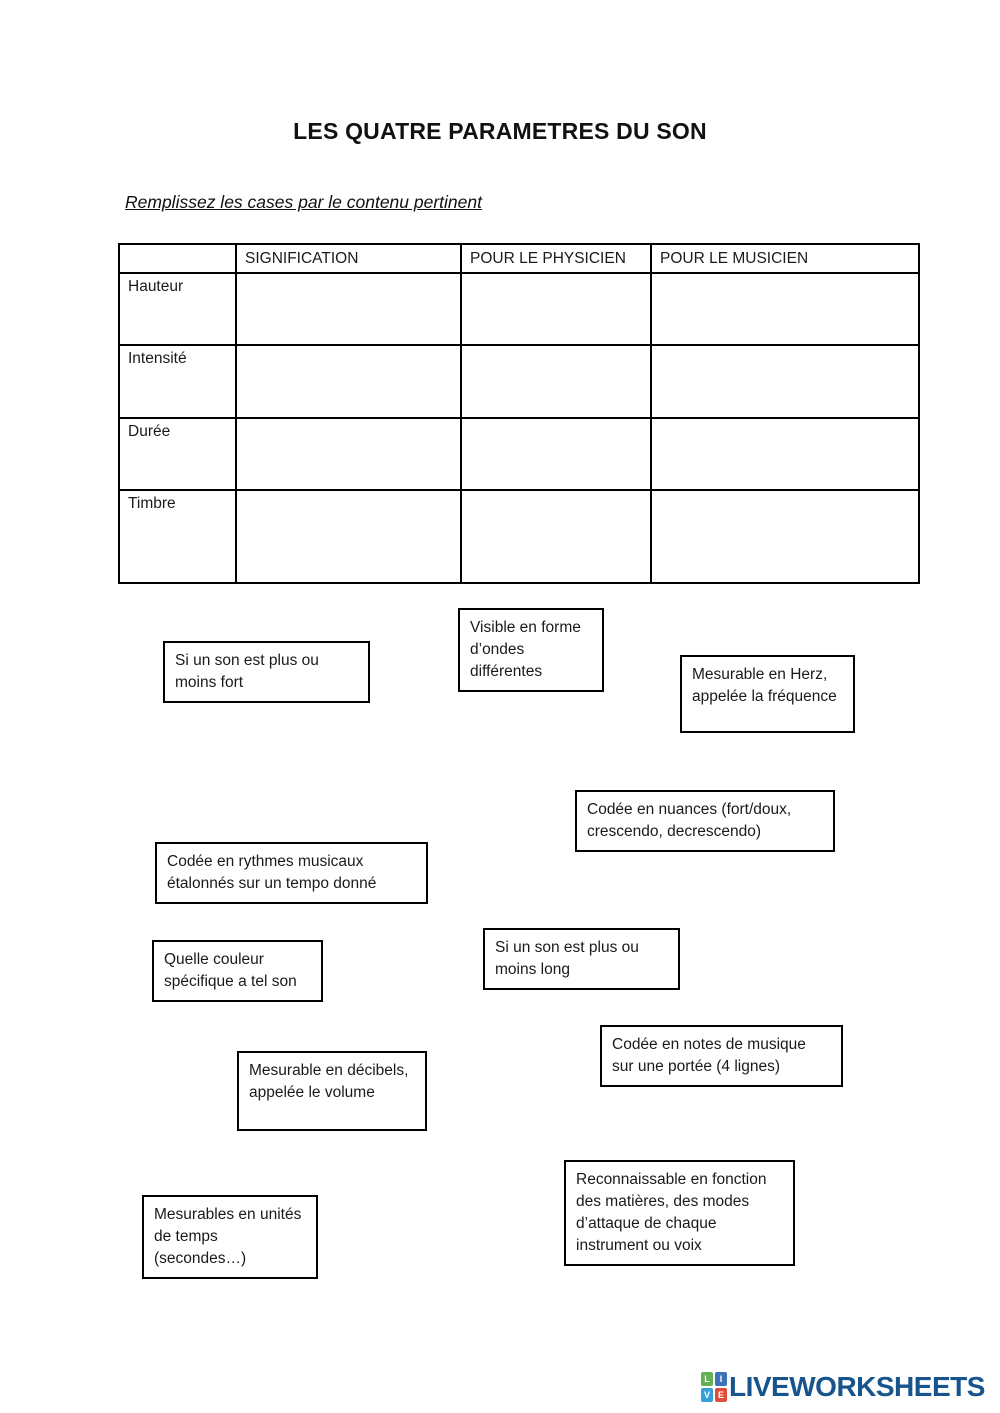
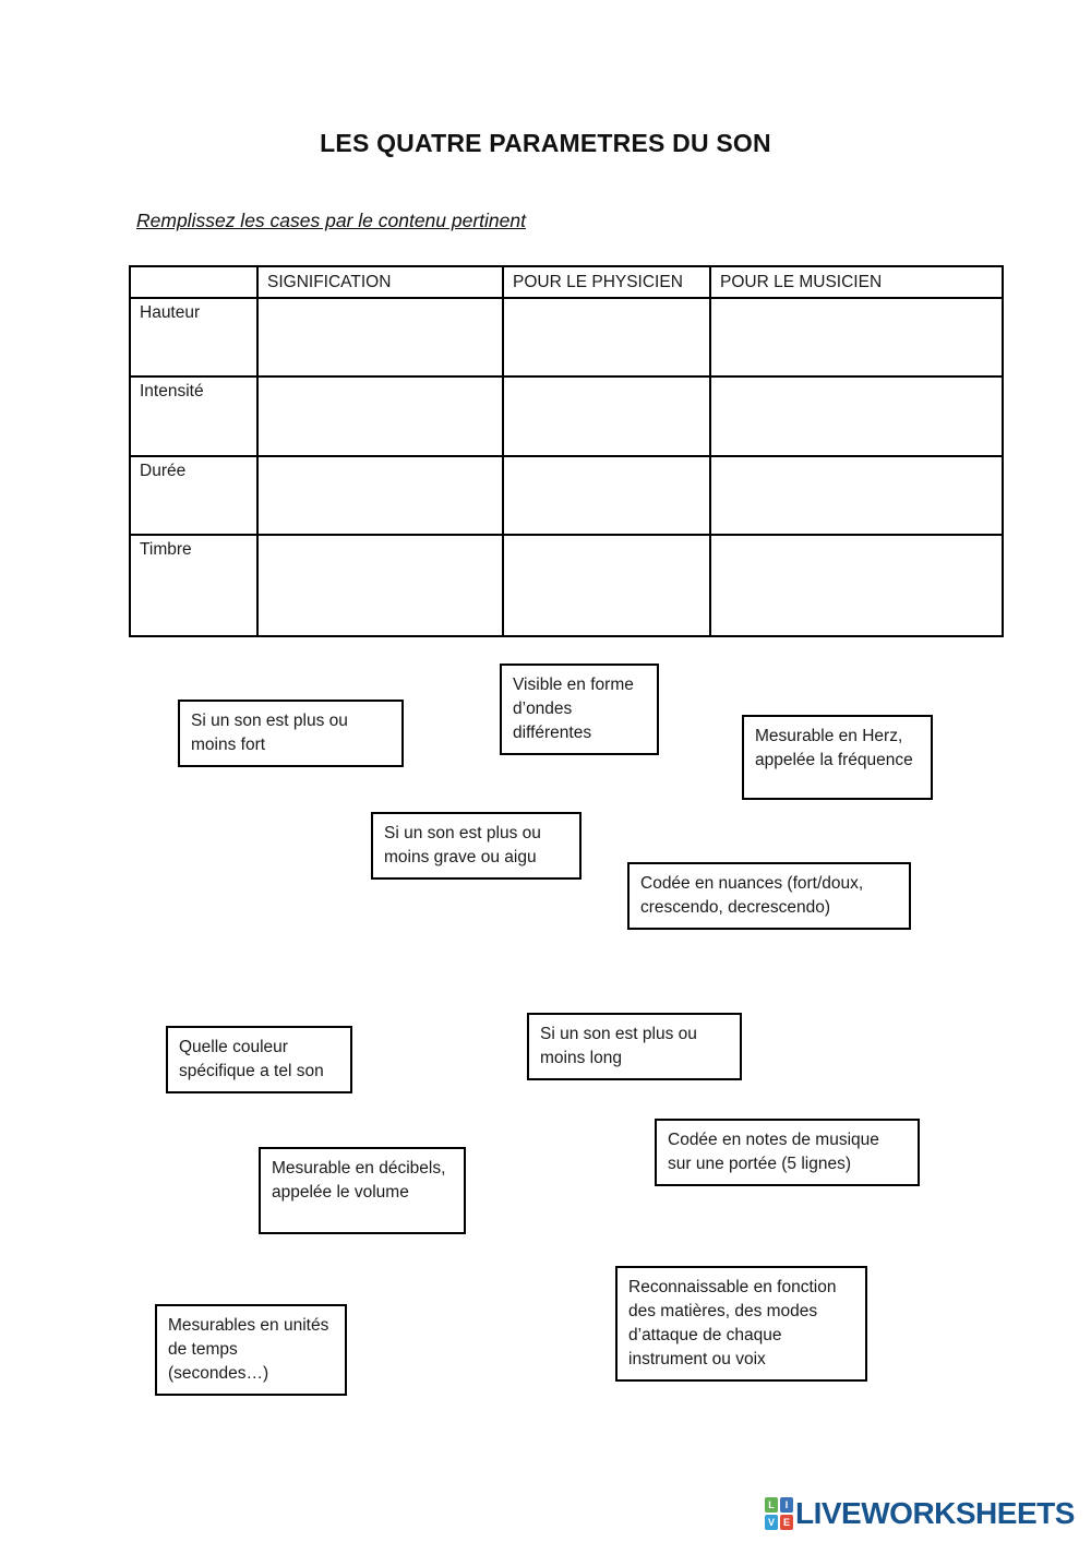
  LES QUATRE PARAMETRES DU SON
  Remplissez les cases par le contenu pertinent
  	SIGNIFICATION	POUR LE PHYSICIEN	POUR LE MUSICIEN
  Hauteur
  Intensité
  Durée
  Timbre
  Si un son est plus ou moins fort
  Visible en forme d’ondes différentes
  Mesurable en Herz, appelée la fréquence
+ Si un son est plus ou moins grave ou aigu
  Codée en nuances (fort/doux, crescendo, decrescendo)
- Codée en rythmes musicaux étalonnés sur un tempo donné
  Quelle couleur spécifique a tel son
  Si un son est plus ou moins long
- Codée en notes de musique sur une portée (4 lignes)
+ Codée en notes de musique sur une portée (5 lignes)
  Mesurable en décibels, appelée le volume
  Reconnaissable en fonction des matières, des modes d’attaque de chaque instrument ou voix
  Mesurables en unités de temps (secondes…)
  L
  I
  V
  E
  LIVEWORKSHEETS
